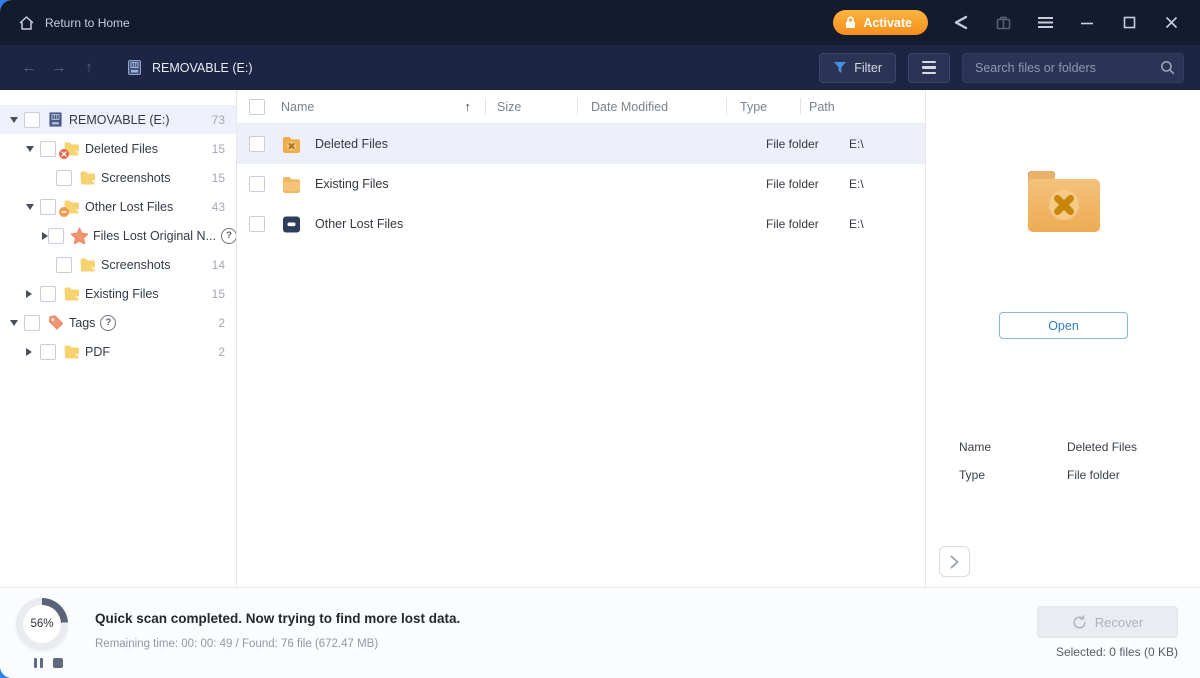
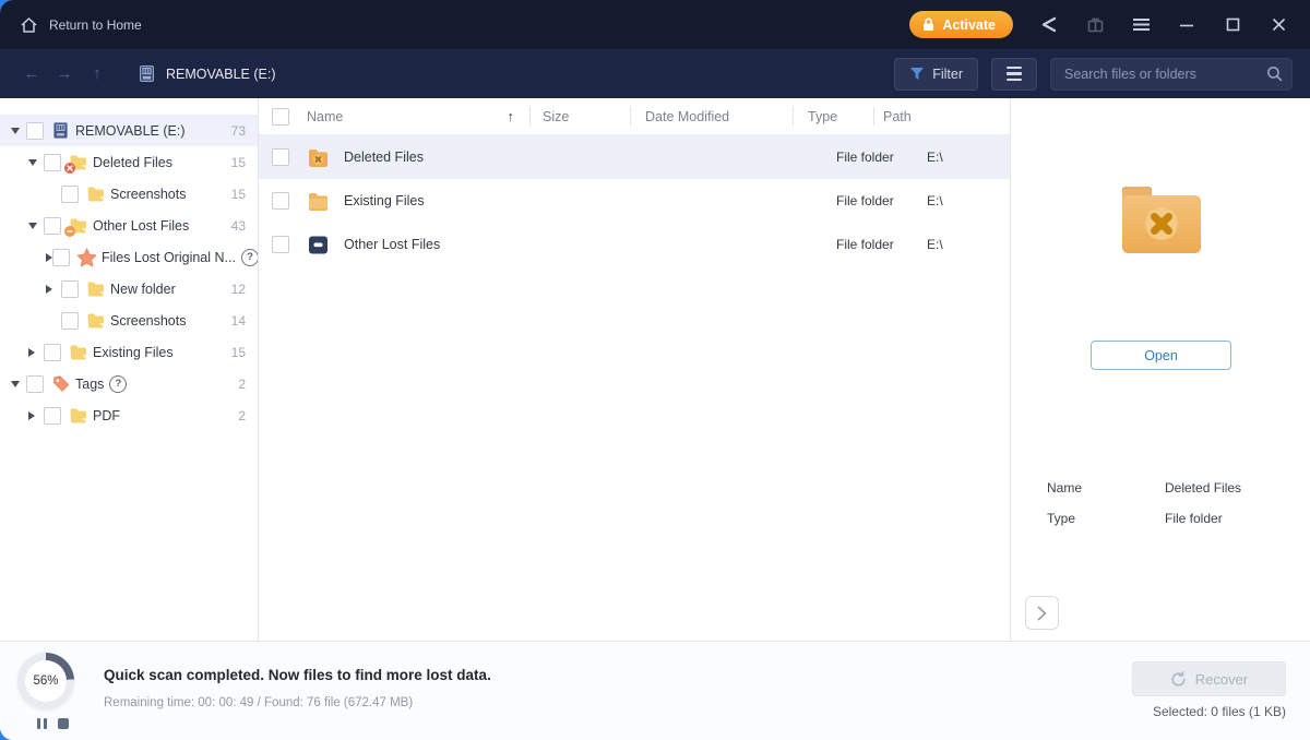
  Return to Home
  Activate
  ←
  →
  ↑
  REMOVABLE (E:)
  Filter
  Search files or folders
  REMOVABLE (E:)
  73
  Deleted Files
  15
  Screenshots
  15
  Other Lost Files
  43
  Files Lost Original N...
  ?
+ New folder
+ 12
  Screenshots
  14
  Existing Files
  15
  Tags
  ?
  2
  PDF
  2
  Name
  ↑
  Size
  Date Modified
  Type
  Path
  Deleted Files
  File folder
  E:\
  Existing Files
  File folder
  E:\
  Other Lost Files
  File folder
  E:\
  Open
  Name
  Deleted Files
  Type
  File folder
  56%
- Quick scan completed. Now trying to find more lost data.
+ Quick scan completed. Now files to find more lost data.
  Remaining time: 00: 00: 49 / Found: 76 file (672.47 MB)
  Recover
- Selected: 0 files (0 KB)
+ Selected: 0 files (1 KB)
